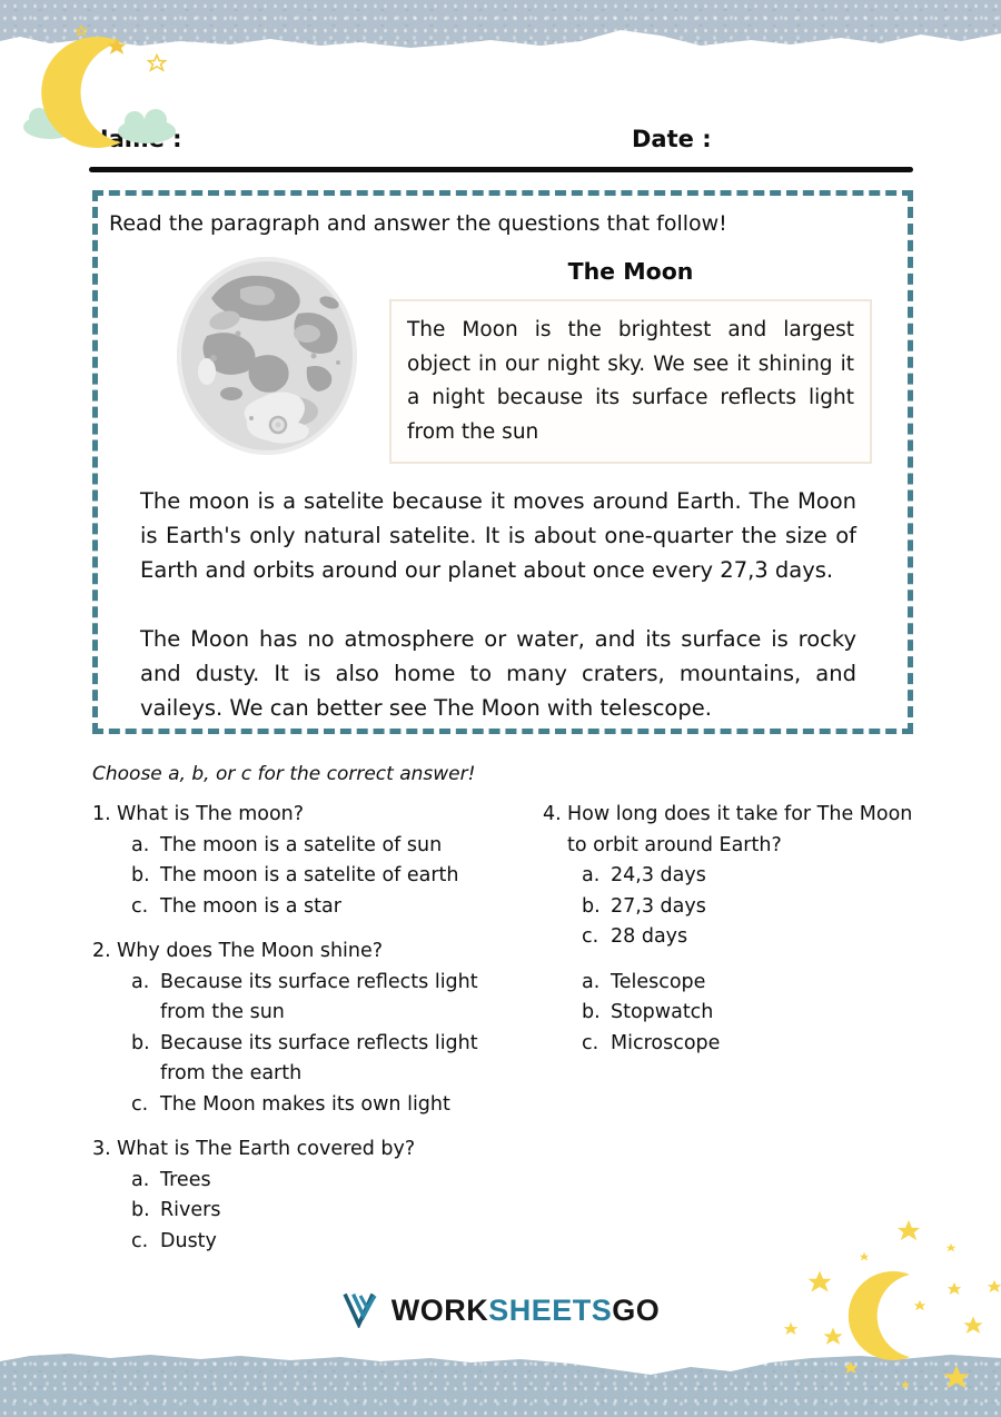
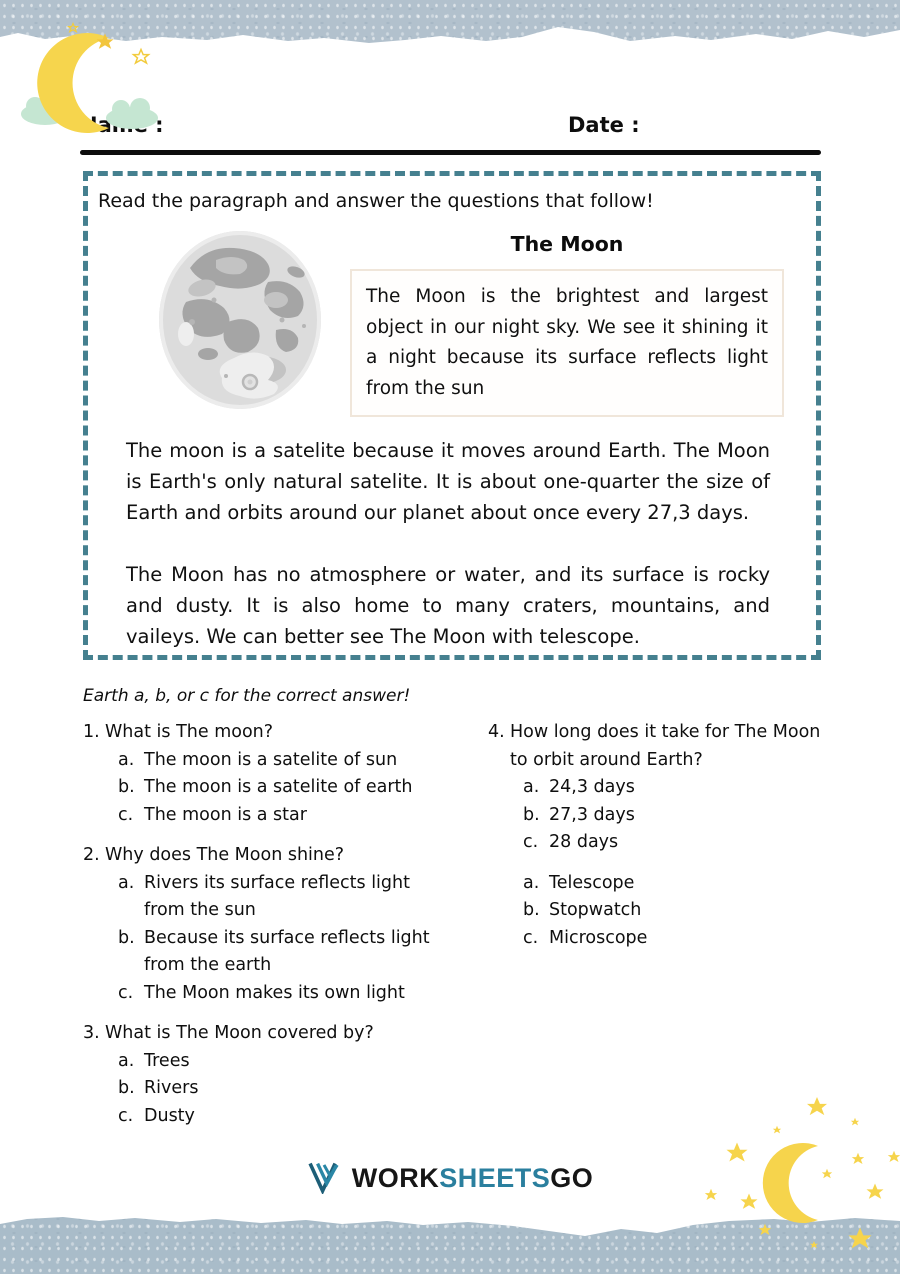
  Date :
  Read the paragraph and answer the questions that follow!
  The Moon
  The Moon is the brightest and largest object in our night sky. We see it shining it a night because its surface reflects light from the sun
  The moon is a satelite because it moves around Earth. The Moon is Earth's only natural satelite. It is about one-quarter the size of Earth and orbits around our planet about once every 27,3 days.
  The Moon has no atmosphere or water, and its surface is rocky and dusty. It is also home to many craters, mountains, and vaileys. We can better see The Moon with telescope.
- Choose a, b, or c for the correct answer!
+ Earth a, b, or c for the correct answer!
  1.
  What is The moon?
  a.
  The moon is a satelite of sun
  b.
  The moon is a satelite of earth
  c.
  The moon is a star
  2.
  Why does The Moon shine?
  a.
- Because its surface reflects light from the sun
+ Rivers its surface reflects light from the sun
  b.
  Because its surface reflects light from the earth
  c.
  The Moon makes its own light
  3.
- What is The Earth covered by?
+ What is The Moon covered by?
  a.
  Trees
  b.
  Rivers
  c.
  Dusty
  4.
  How long does it take for The Moon to orbit around Earth?
  a.
  24,3 days
  b.
  27,3 days
  c.
  28 days
  a.
  Telescope
  b.
  Stopwatch
  c.
  Microscope
  WORKSHEETSGO
